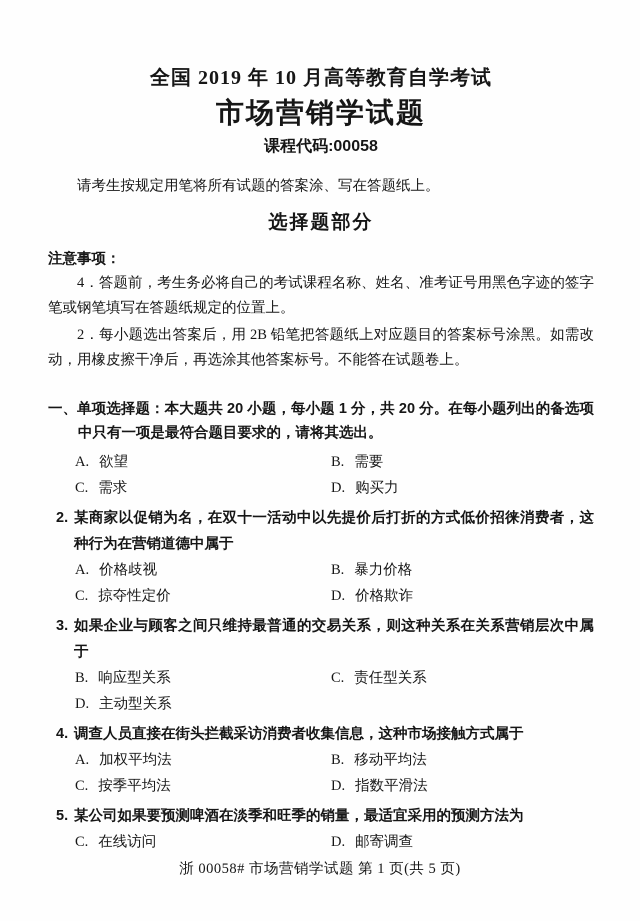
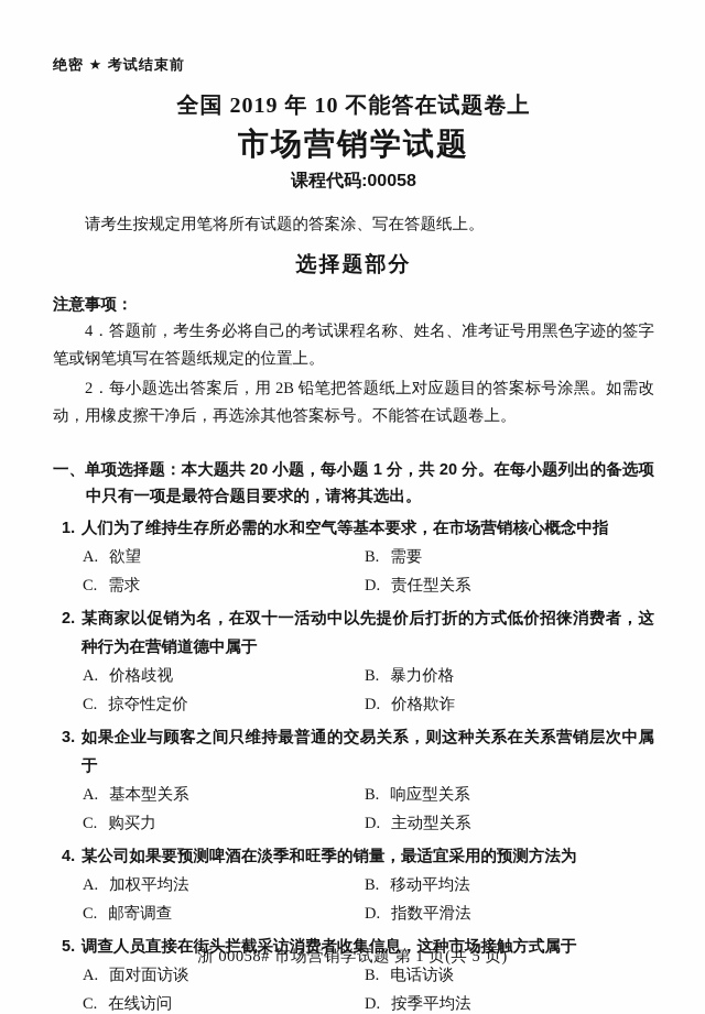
+ 绝密 ★ 考试结束前
- 全国 2019 年 10 月高等教育自学考试
+ 全国 2019 年 10 不能答在试题卷上
  市场营销学试题
  课程代码:00058
  请考生按规定用笔将所有试题的答案涂、写在答题纸上。
  选择题部分
  注意事项：
  4．答题前，考生务必将自己的考试课程名称、姓名、准考证号用黑色字迹的签字笔或钢笔填写在答题纸规定的位置上。
  2．每小题选出答案后，用 2B 铅笔把答题纸上对应题目的答案标号涂黑。如需改动，用橡皮擦干净后，再选涂其他答案标号。不能答在试题卷上。
  一、单项选择题：本大题共 20 小题，每小题 1 分，共 20 分。在每小题列出的备选项中只有一项是最符合题目要求的，请将其选出。
+ 1.
+ 人们为了维持生存所必需的水和空气等基本要求，在市场营销核心概念中指
  A. 欲望
  B. 需要
  C. 需求
- D. 购买力
+ D. 责任型关系
  2.
  某商家以促销为名，在双十一活动中以先提价后打折的方式低价招徕消费者，这种行为在营销道德中属于
  A. 价格歧视
  B. 暴力价格
  C. 掠夺性定价
  D. 价格欺诈
  3.
  如果企业与顾客之间只维持最普通的交易关系，则这种关系在关系营销层次中属于
+ A. 基本型关系
  B. 响应型关系
- C. 责任型关系
+ C. 购买力
  D. 主动型关系
  4.
- 调查人员直接在街头拦截采访消费者收集信息，这种市场接触方式属于
+ 某公司如果要预测啤酒在淡季和旺季的销量，最适宜采用的预测方法为
  A. 加权平均法
  B. 移动平均法
- C. 按季平均法
+ C. 邮寄调查
  D. 指数平滑法
  5.
- 某公司如果要预测啤酒在淡季和旺季的销量，最适宜采用的预测方法为
+ 调查人员直接在街头拦截采访消费者收集信息，这种市场接触方式属于
+ A. 面对面访谈
+ B. 电话访谈
  C. 在线访问
- D. 邮寄调查
+ D. 按季平均法
  浙 00058# 市场营销学试题 第 1 页(共 5 页)
